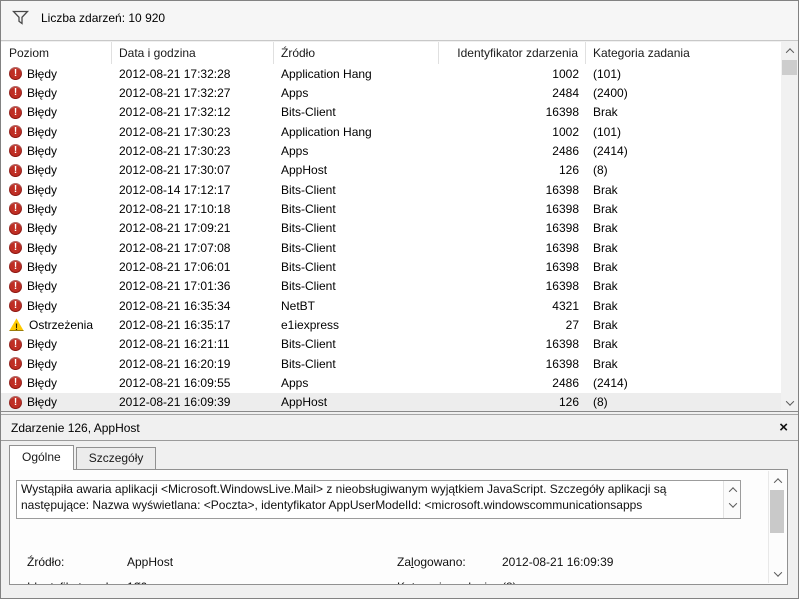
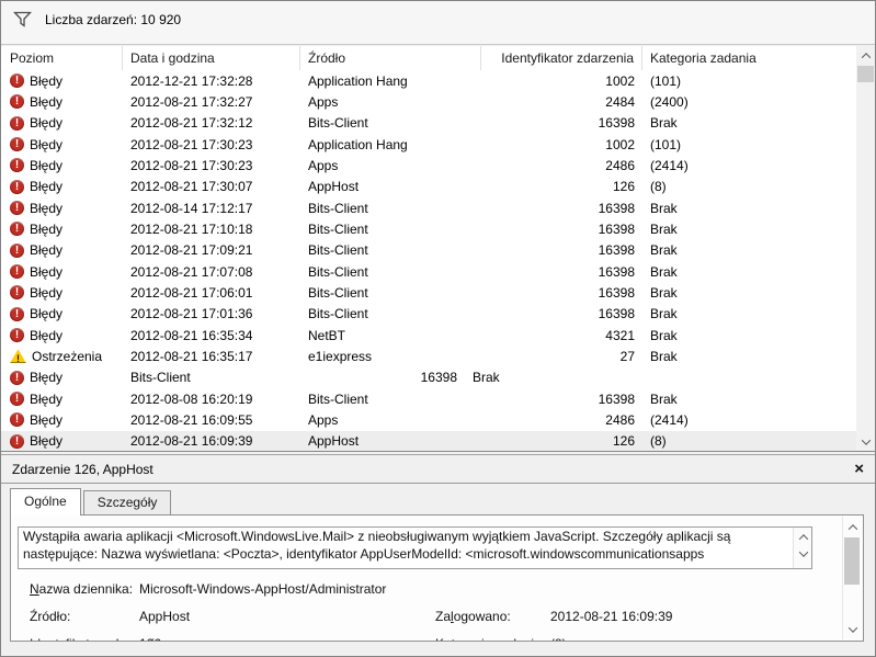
  Liczba zdarzeń: 10 920
  Poziom
  Data i godzina
  Źródło
  Identyfikator zdarzenia
  Kategoria zadania
  Błędy
- 2012-08-21 17:32:28
+ 2012-12-21 17:32:28
  Application Hang
  1002
  (101)
  Błędy
  2012-08-21 17:32:27
  Apps
  2484
  (2400)
  Błędy
  2012-08-21 17:32:12
  Bits-Client
  16398
  Brak
  Błędy
  2012-08-21 17:30:23
  Application Hang
  1002
  (101)
  Błędy
  2012-08-21 17:30:23
  Apps
  2486
  (2414)
  Błędy
  2012-08-21 17:30:07
  AppHost
  126
  (8)
  Błędy
  2012-08-14 17:12:17
  Bits-Client
  16398
  Brak
  Błędy
  2012-08-21 17:10:18
  Bits-Client
  16398
  Brak
  Błędy
  2012-08-21 17:09:21
  Bits-Client
  16398
  Brak
  Błędy
  2012-08-21 17:07:08
  Bits-Client
  16398
  Brak
  Błędy
  2012-08-21 17:06:01
  Bits-Client
  16398
  Brak
  Błędy
  2012-08-21 17:01:36
  Bits-Client
  16398
  Brak
  Błędy
  2012-08-21 16:35:34
  NetBT
  4321
  Brak
  Ostrzeżenia
  2012-08-21 16:35:17
  e1iexpress
  27
  Brak
  Błędy
- 2012-08-21 16:21:11
  Bits-Client
  16398
  Brak
  Błędy
- 2012-08-21 16:20:19
+ 2012-08-08 16:20:19
  Bits-Client
  16398
  Brak
  Błędy
  2012-08-21 16:09:55
  Apps
  2486
  (2414)
  Błędy
  2012-08-21 16:09:39
  AppHost
  126
  (8)
  Zdarzenie 126, AppHost
  ×
  Ogólne
  Szczegóły
  Wystąpiła awaria aplikacji <Microsoft.WindowsLive.Mail> z nieobsługiwanym wyjątkiem JavaScript. Szczegóły aplikacji są następujące: Nazwa wyświetlana: <Poczta>, identyfikator AppUserModelId: <microsoft.windowscommunicationsapps
+ Nazwa dziennika:
+ Microsoft-Windows-AppHost/Administrator
  Źródło:
  AppHost
  Zalogowano:
  2012-08-21 16:09:39
